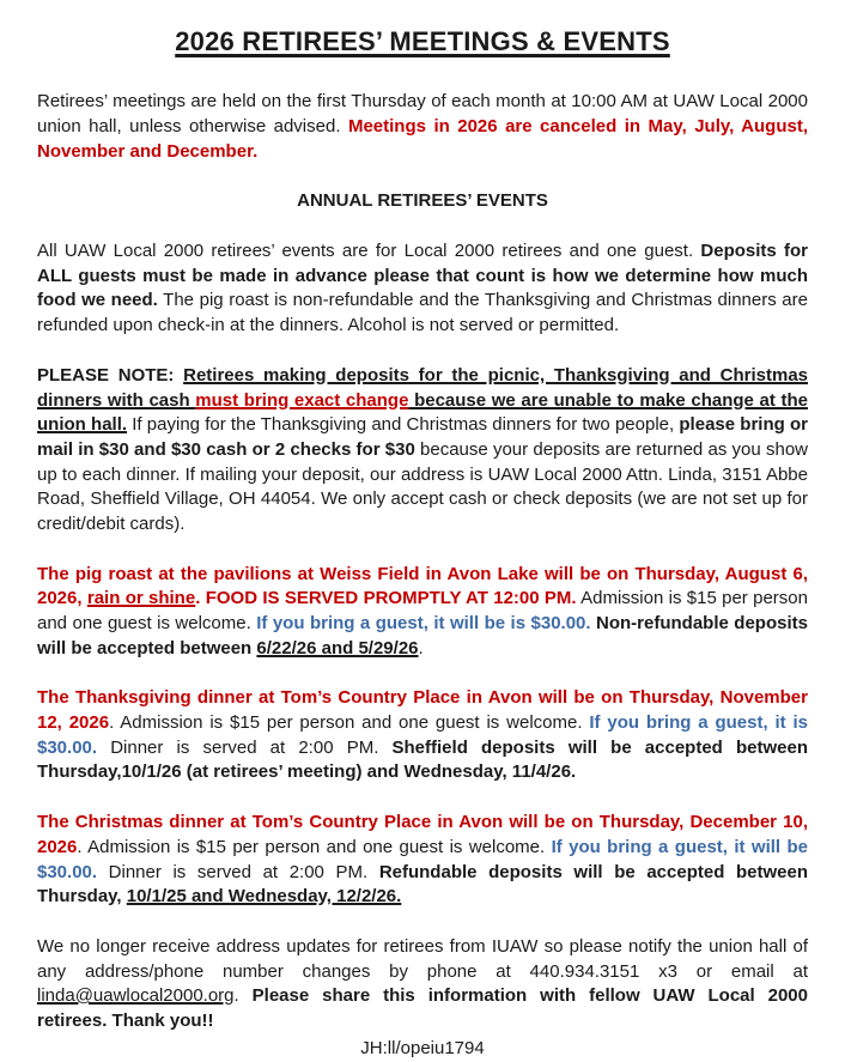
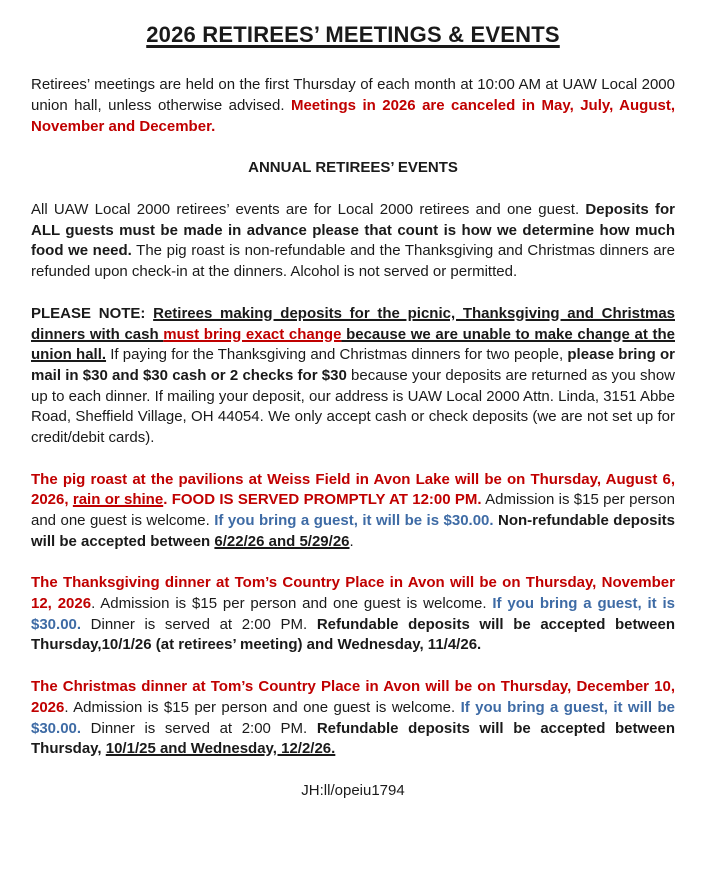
  2026 RETIREES’ MEETINGS & EVENTS
  Retirees’ meetings are held on the first Thursday of each month at 10:00 AM at UAW Local 2000 union hall, unless otherwise advised. Meetings in 2026 are canceled in May, July, August, November and December.
  ANNUAL RETIREES’ EVENTS
  All UAW Local 2000 retirees’ events are for Local 2000 retirees and one guest. Deposits for ALL guests must be made in advance please that count is how we determine how much food we need. The pig roast is non-refundable and the Thanksgiving and Christmas dinners are refunded upon check-in at the dinners. Alcohol is not served or permitted.
  PLEASE NOTE: Retirees making deposits for the picnic, Thanksgiving and Christmas dinners with cash must bring exact change because we are unable to make change at the union hall. If paying for the Thanksgiving and Christmas dinners for two people, please bring or mail in $30 and $30 cash or 2 checks for $30 because your deposits are returned as you show up to each dinner. If mailing your deposit, our address is UAW Local 2000 Attn. Linda, 3151 Abbe Road, Sheffield Village, OH 44054. We only accept cash or check deposits (we are not set up for credit/debit cards).
  The pig roast at the pavilions at Weiss Field in Avon Lake will be on Thursday, August 6, 2026, rain or shine. FOOD IS SERVED PROMPTLY AT 12:00 PM. Admission is $15 per person and one guest is welcome. If you bring a guest, it will be is $30.00. Non-refundable deposits will be accepted between 6/22/26 and 5/29/26.
- The Thanksgiving dinner at Tom’s Country Place in Avon will be on Thursday, November 12, 2026. Admission is $15 per person and one guest is welcome. If you bring a guest, it is $30.00. Dinner is served at 2:00 PM. Sheffield deposits will be accepted between Thursday,10/1/26 (at retirees’ meeting) and Wednesday, 11/4/26.
+ The Thanksgiving dinner at Tom’s Country Place in Avon will be on Thursday, November 12, 2026. Admission is $15 per person and one guest is welcome. If you bring a guest, it is $30.00. Dinner is served at 2:00 PM. Refundable deposits will be accepted between Thursday,10/1/26 (at retirees’ meeting) and Wednesday, 11/4/26.
  The Christmas dinner at Tom’s Country Place in Avon will be on Thursday, December 10, 2026. Admission is $15 per person and one guest is welcome. If you bring a guest, it will be $30.00. Dinner is served at 2:00 PM. Refundable deposits will be accepted between Thursday, 10/1/25 and Wednesday, 12/2/26.
- We no longer receive address updates for retirees from IUAW so please notify the union hall of any address/phone number changes by phone at 440.934.3151 x3 or email at linda@uawlocal2000.org. Please share this information with fellow UAW Local 2000 retirees. Thank you!!
  JH:ll/opeiu1794
